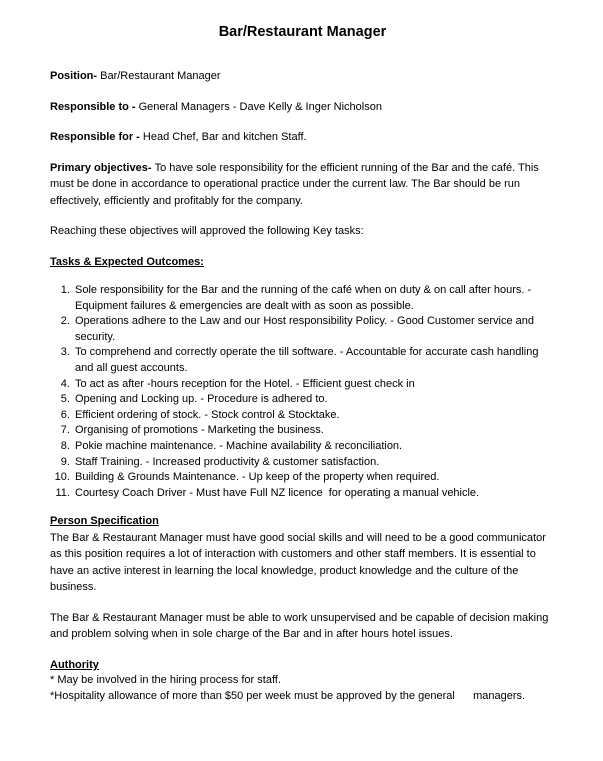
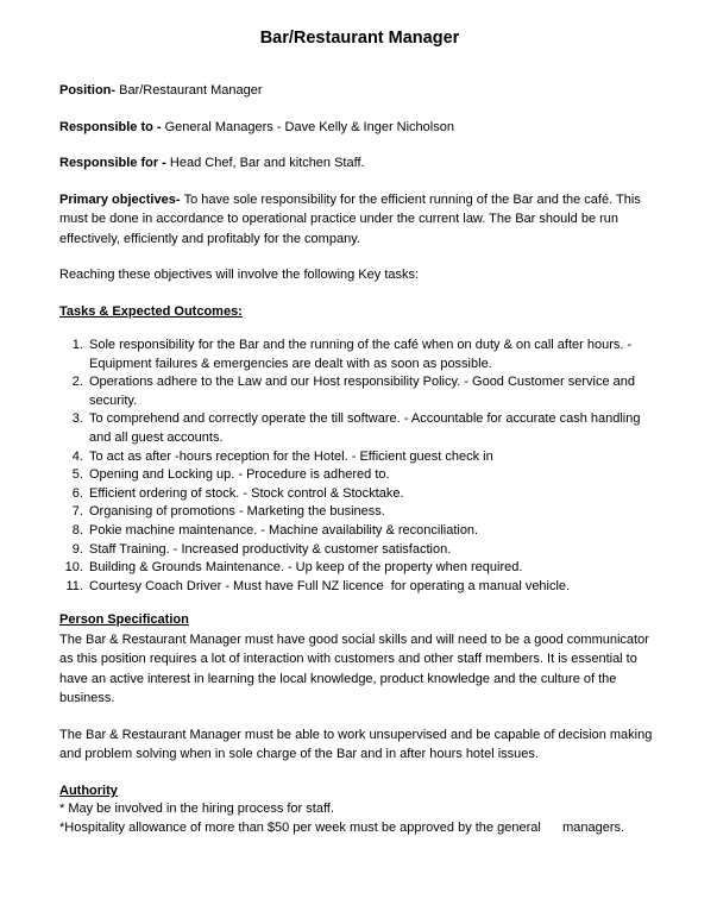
  Bar/Restaurant Manager
  Position- Bar/Restaurant Manager
  Responsible to - General Managers - Dave Kelly & Inger Nicholson
  Responsible for - Head Chef, Bar and kitchen Staff.
  Primary objectives- To have sole responsibility for the efficient running of the Bar and the café. This must be done in accordance to operational practice under the current law. The Bar should be run effectively, efficiently and profitably for the company.
- Reaching these objectives will approved the following Key tasks:
+ Reaching these objectives will involve the following Key tasks:
  Tasks & Expected Outcomes:
  Sole responsibility for the Bar and the running of the café when on duty & on call after hours. - Equipment failures & emergencies are dealt with as soon as possible.
  Operations adhere to the Law and our Host responsibility Policy. - Good Customer service and security.
  To comprehend and correctly operate the till software. - Accountable for accurate cash handling and all guest accounts.
  To act as after -hours reception for the Hotel. - Efficient guest check in
  Opening and Locking up. - Procedure is adhered to.
  Efficient ordering of stock. - Stock control & Stocktake.
  Organising of promotions - Marketing the business.
  Pokie machine maintenance. - Machine availability & reconciliation.
  Staff Training. - Increased productivity & customer satisfaction.
  Building & Grounds Maintenance. - Up keep of the property when required.
  Courtesy Coach Driver - Must have Full NZ licence for operating a manual vehicle.
  Person Specification
  The Bar & Restaurant Manager must have good social skills and will need to be a good communicator as this position requires a lot of interaction with customers and other staff members. It is essential to have an active interest in learning the local knowledge, product knowledge and the culture of the business.
  The Bar & Restaurant Manager must be able to work unsupervised and be capable of decision making and problem solving when in sole charge of the Bar and in after hours hotel issues.
  Authority
  * May be involved in the hiring process for staff.
  *Hospitality allowance of more than $50 per week must be approved by the general managers.
